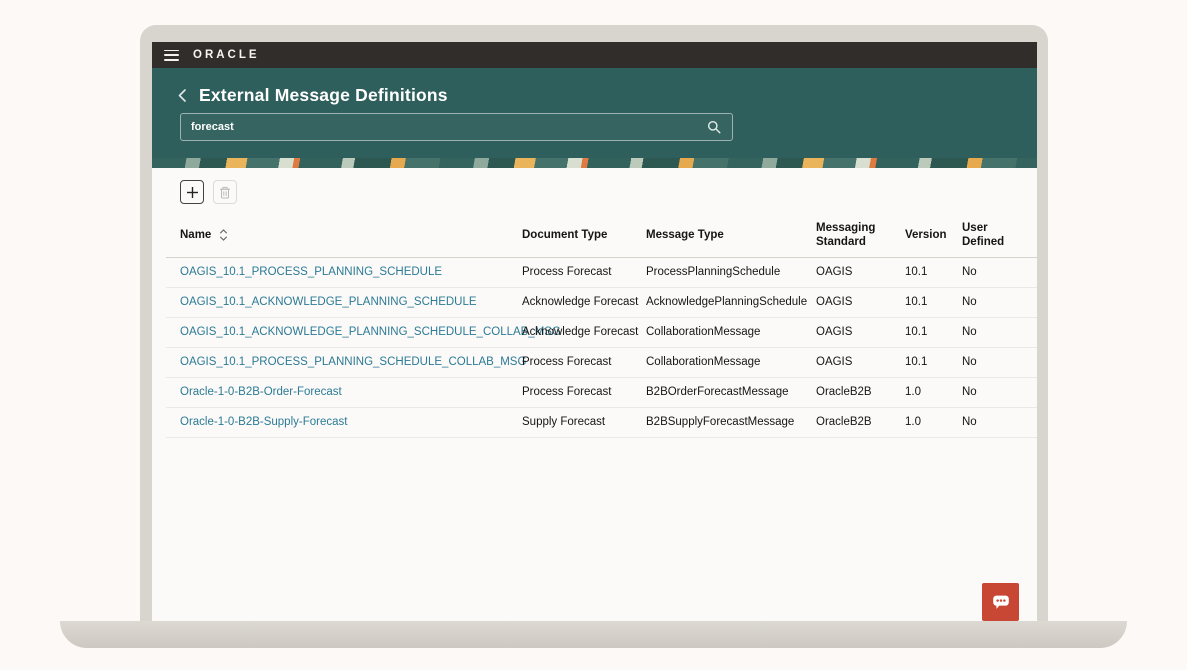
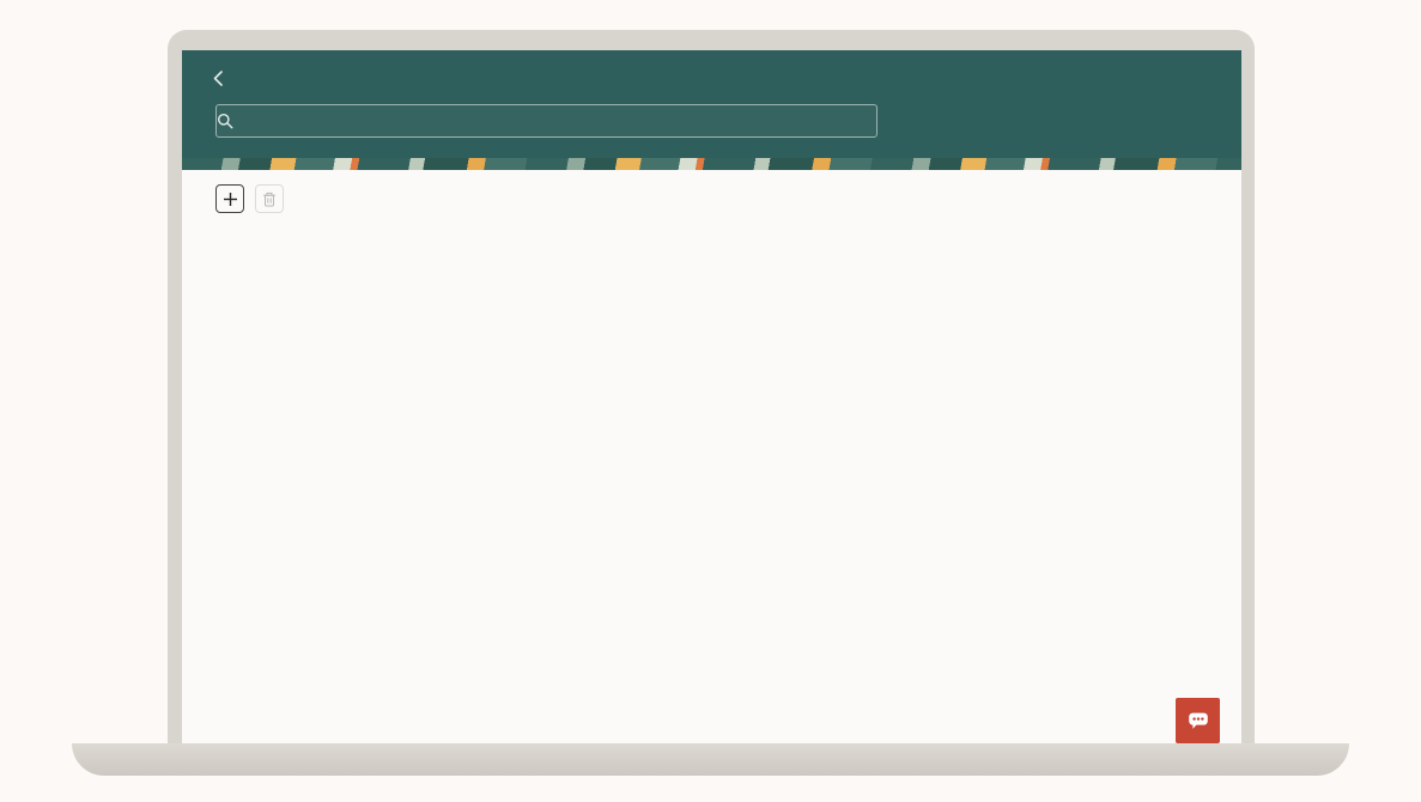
- ORACLE
- External Message Definitions
- forecast
- Name	Document Type	Message Type	Messaging Standard	Version	User Defined
- OAGIS_10.1_PROCESS_PLANNING_SCHEDULE	Process Forecast	ProcessPlanningSchedule	OAGIS	10.1	No
- OAGIS_10.1_ACKNOWLEDGE_PLANNING_SCHEDULE	Acknowledge Forecast	AcknowledgePlanningSchedule	OAGIS	10.1	No
- OAGIS_10.1_ACKNOWLEDGE_PLANNING_SCHEDULE_COLLAB_MSG	Acknowledge Forecast	CollaborationMessage	OAGIS	10.1	No
- OAGIS_10.1_PROCESS_PLANNING_SCHEDULE_COLLAB_MSG	Process Forecast	CollaborationMessage	OAGIS	10.1	No
- Oracle-1-0-B2B-Order-Forecast	Process Forecast	B2BOrderForecastMessage	OracleB2B	1.0	No
- Oracle-1-0-B2B-Supply-Forecast	Supply Forecast	B2BSupplyForecastMessage	OracleB2B	1.0	No
